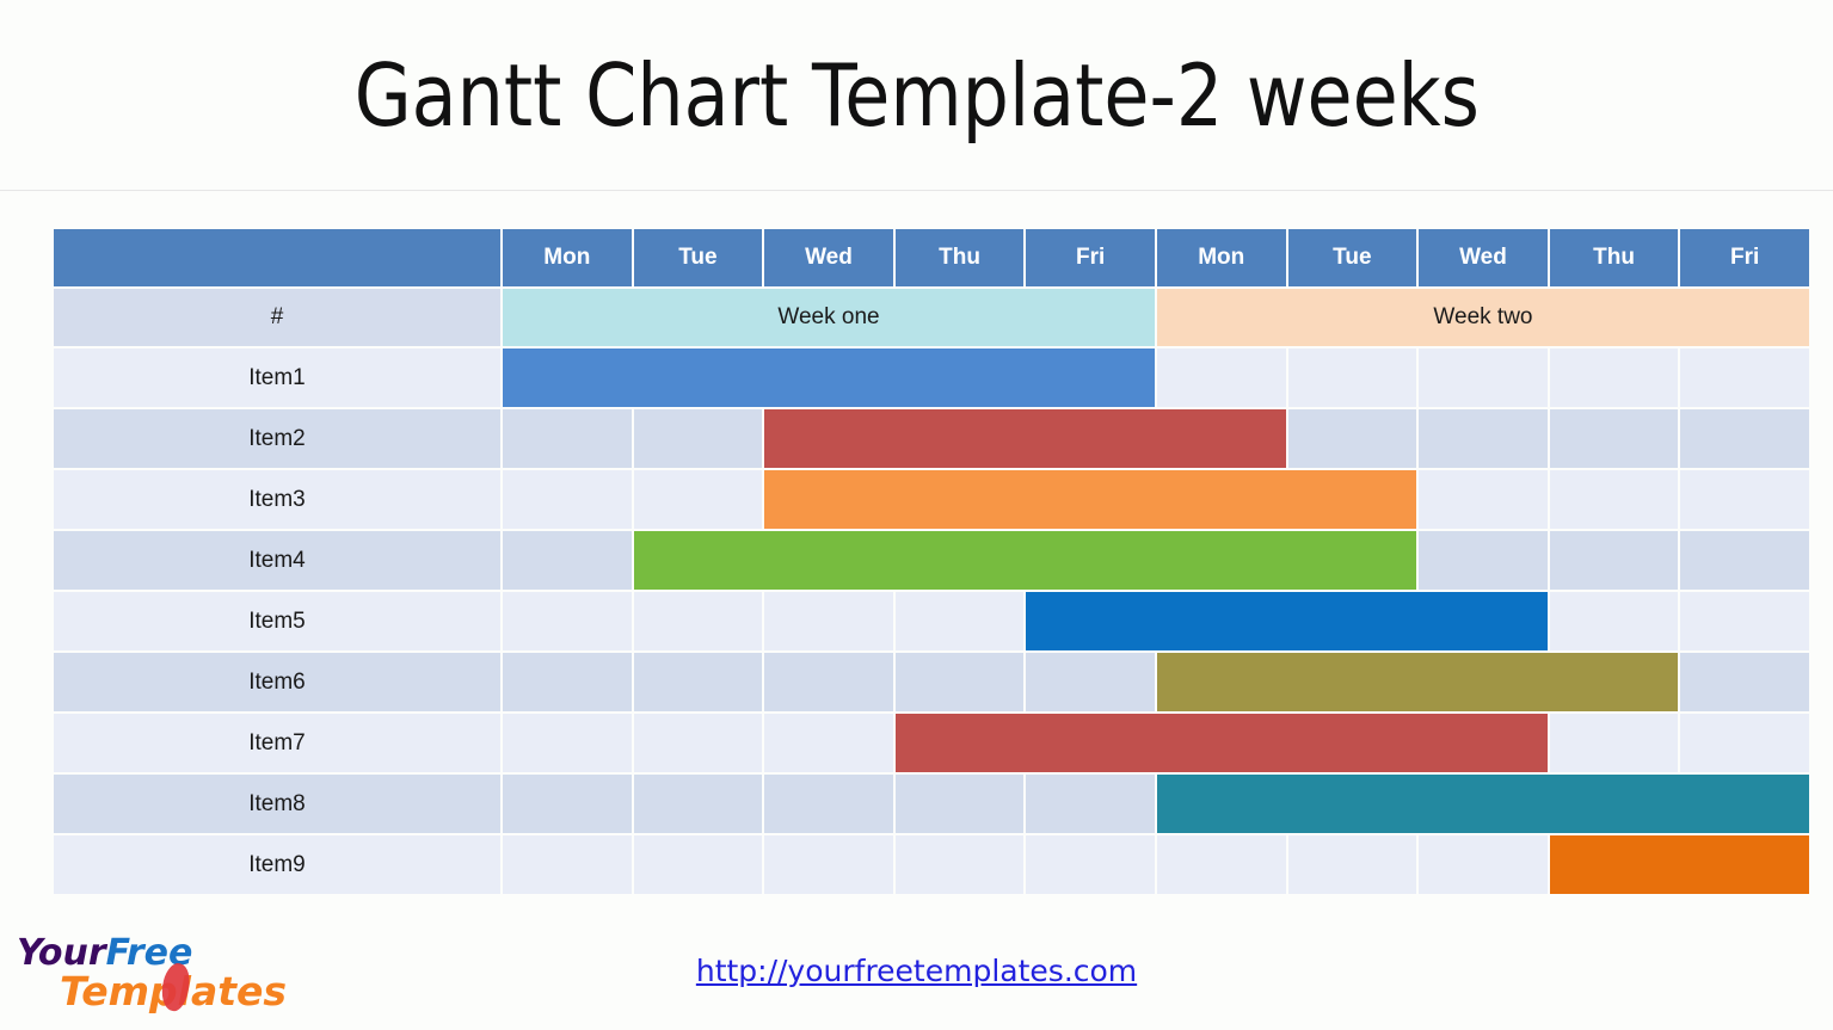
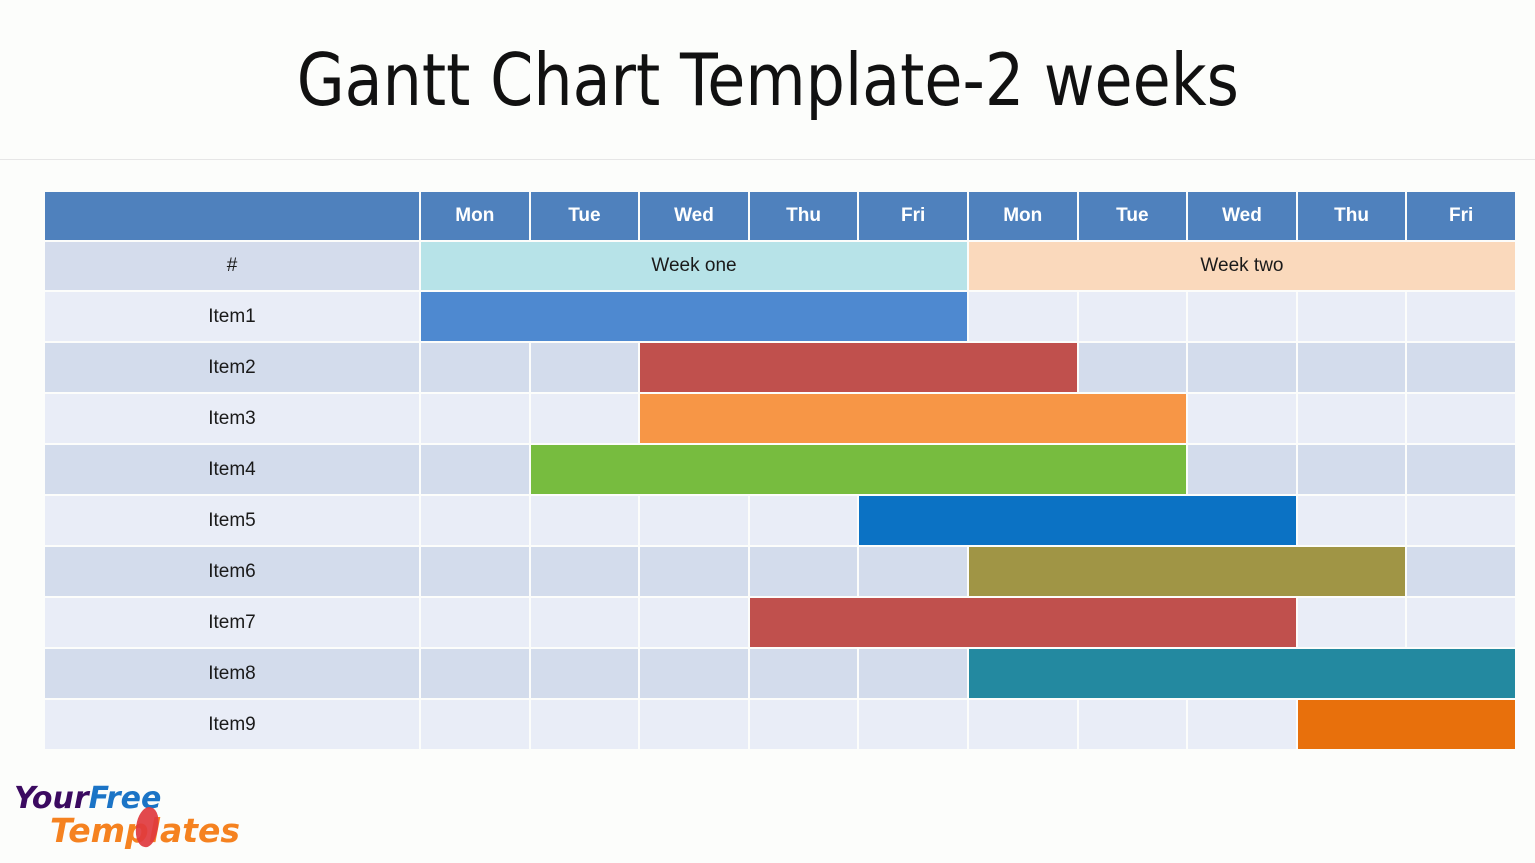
  Gantt Chart Template-2 weeks
  	Mon	Tue	Wed	Thu	Fri	Mon	Tue	Wed	Thu	Fri
  #	Week one	Week two
  Item1
  Item2
  Item3
  Item4
  Item5
  Item6
  Item7
  Item8
  Item9
  YourFree
  Temates
- http://yourfreetemplates.com
